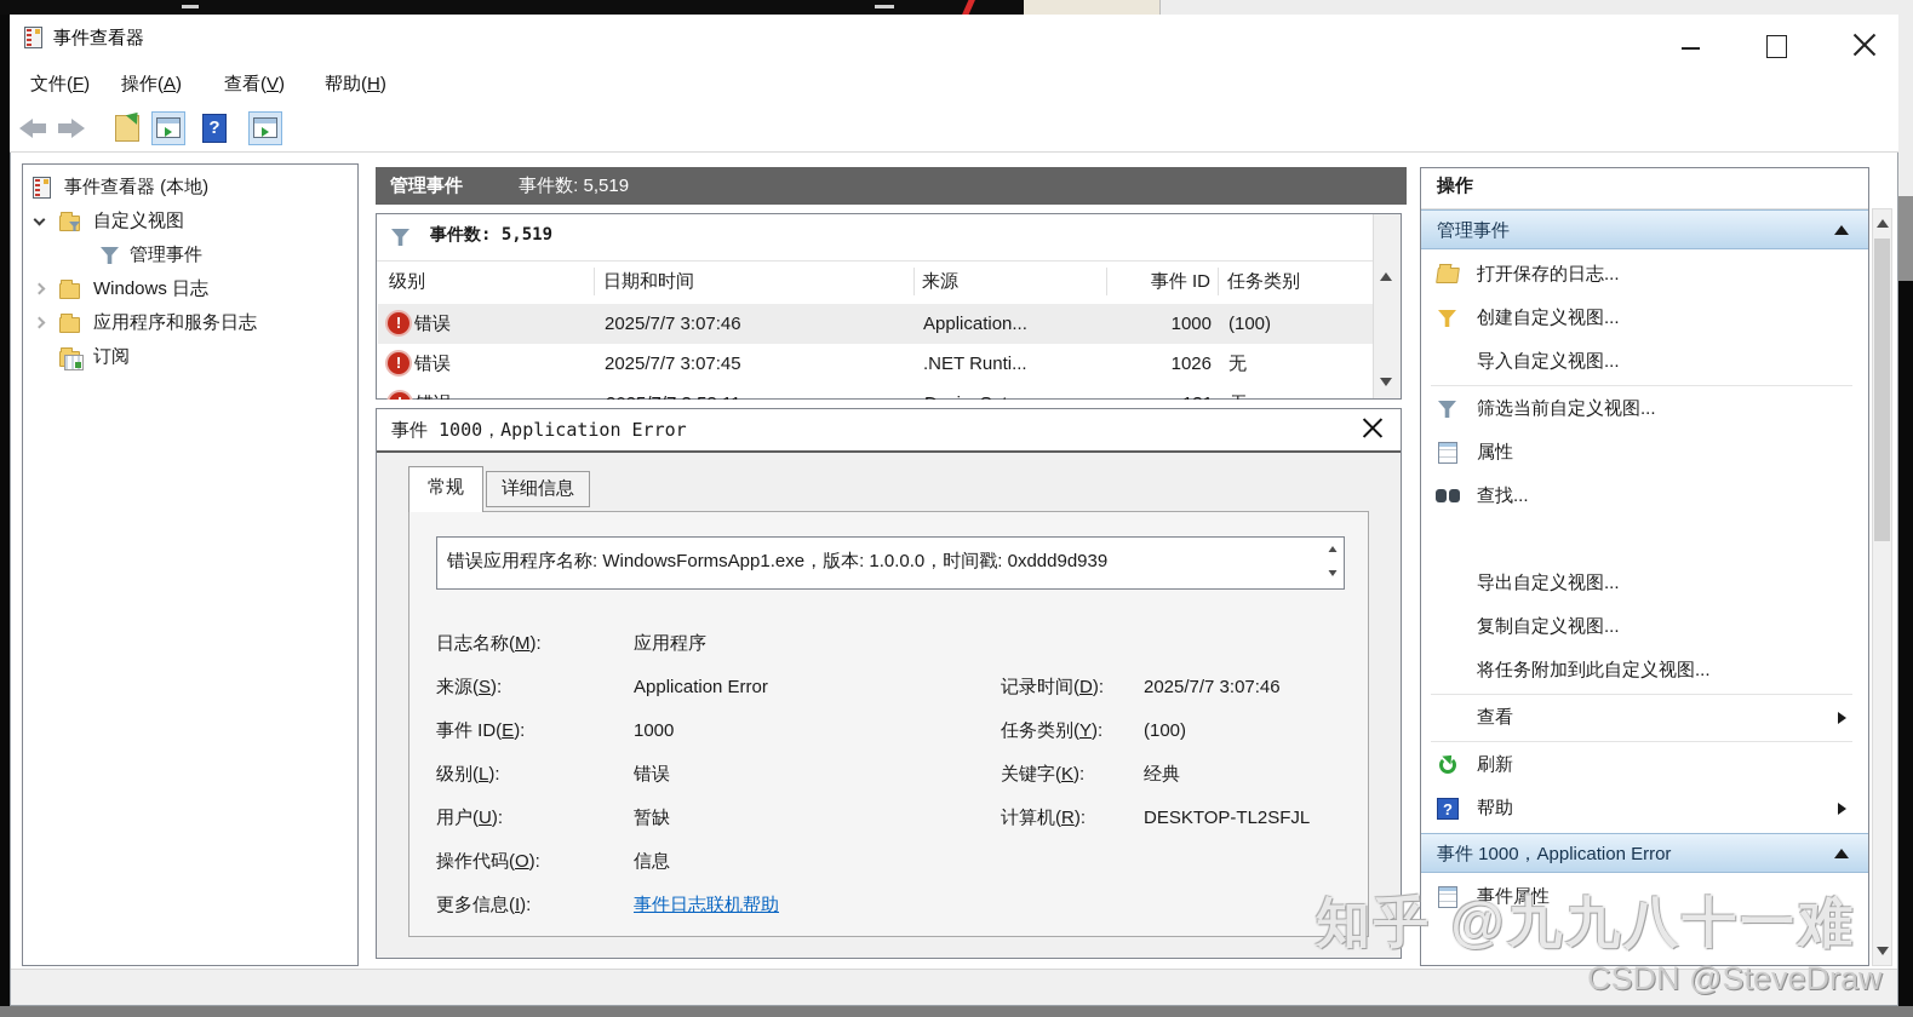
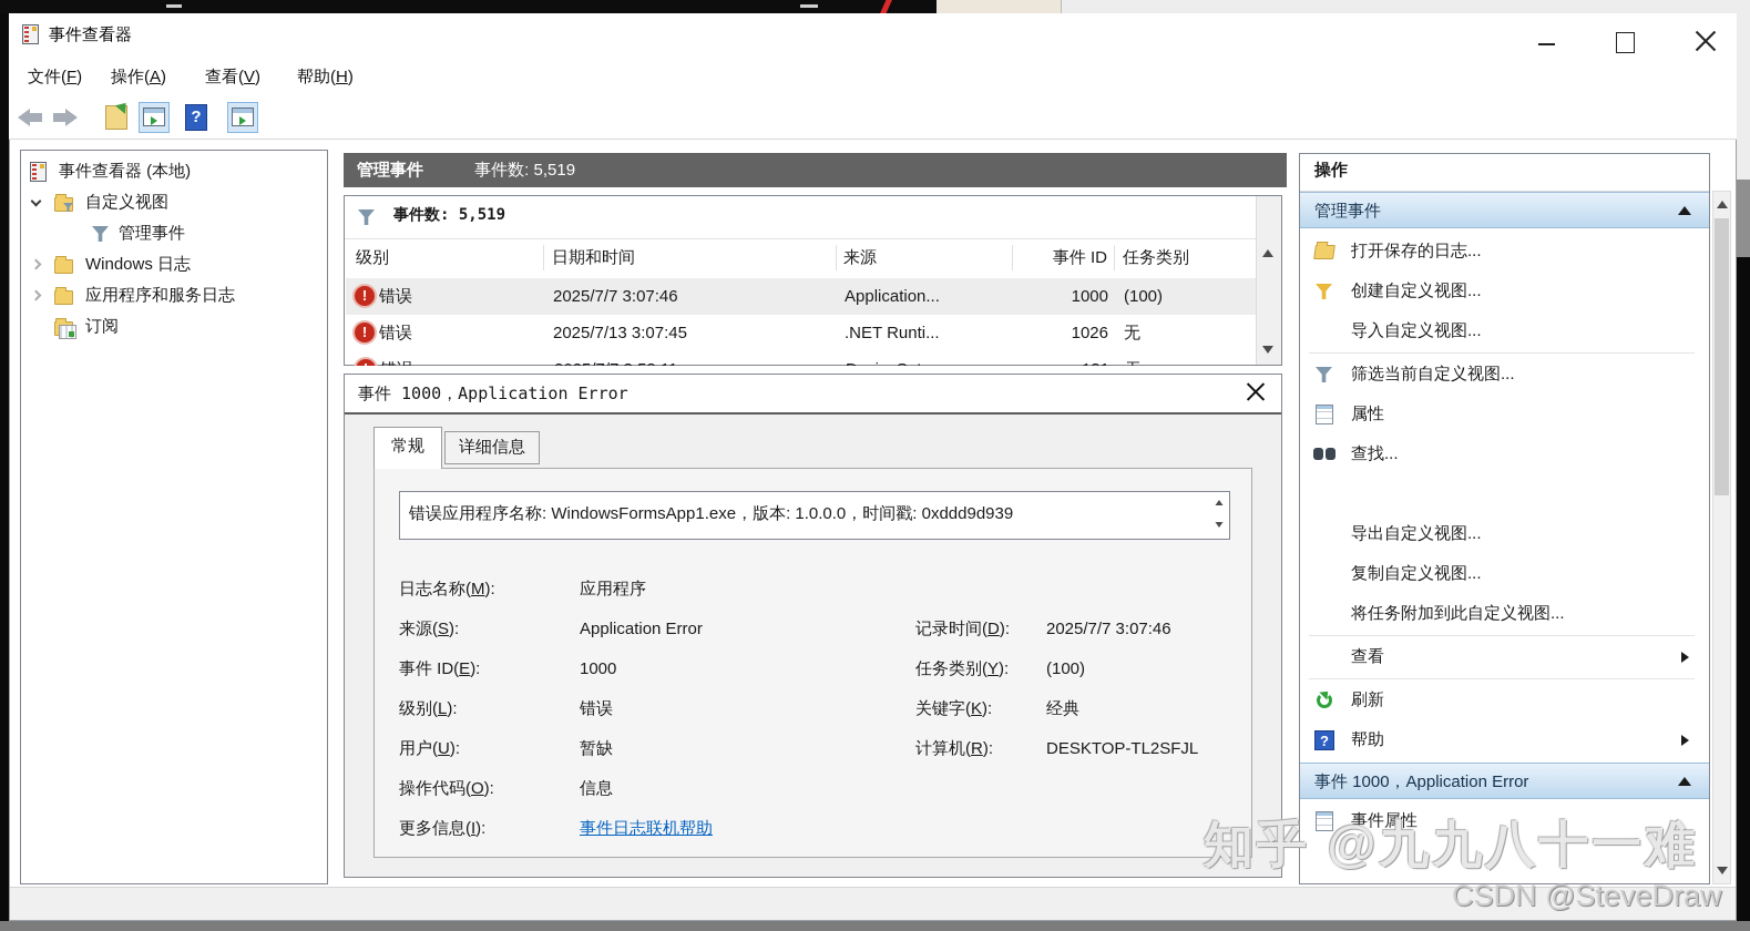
  事件查看器
  文件(F)
  操作(A)
  查看(V)
  帮助(H)
  事件查看器 (本地)
  自定义视图
  管理事件
  Windows 日志
  应用程序和服务日志
  订阅
  管理事件 事件数: 5,519
  事件数: 5,519
  级别
  日期和时间
  来源
  事件 ID
  任务类别
  错误
  2025/7/7 3:07:46
  Application...
  1000
  (100)
  错误
- 2025/7/7 3:07:45
+ 2025/7/13 3:07:45
  .NET Runti...
  1026
  无
  事件 1000，Application Error
  常规
  详细信息
  错误应用程序名称: WindowsFormsApp1.exe，版本: 1.0.0.0，时间戳: 0xddd9d939
  日志名称(M):
  应用程序
  来源(S):
  Application Error
  记录时间(D):
  2025/7/7 3:07:46
  事件 ID(E):
  1000
  任务类别(Y):
  (100)
  级别(L):
  错误
  关键字(K):
  经典
  用户(U):
  暂缺
  计算机(R):
  DESKTOP-TL2SFJL
  操作代码(O):
  信息
  更多信息(I):
  事件日志联机帮助
  操作
  管理事件
  打开保存的日志...
  创建自定义视图...
  导入自定义视图...
  筛选当前自定义视图...
  属性
  查找...
  导出自定义视图...
  复制自定义视图...
  将任务附加到此自定义视图...
  查看
  刷新
  帮助
  事件 1000，Application Error
  事件属性
  知乎 @九九八十一难
  CSDN @SteveDraw
